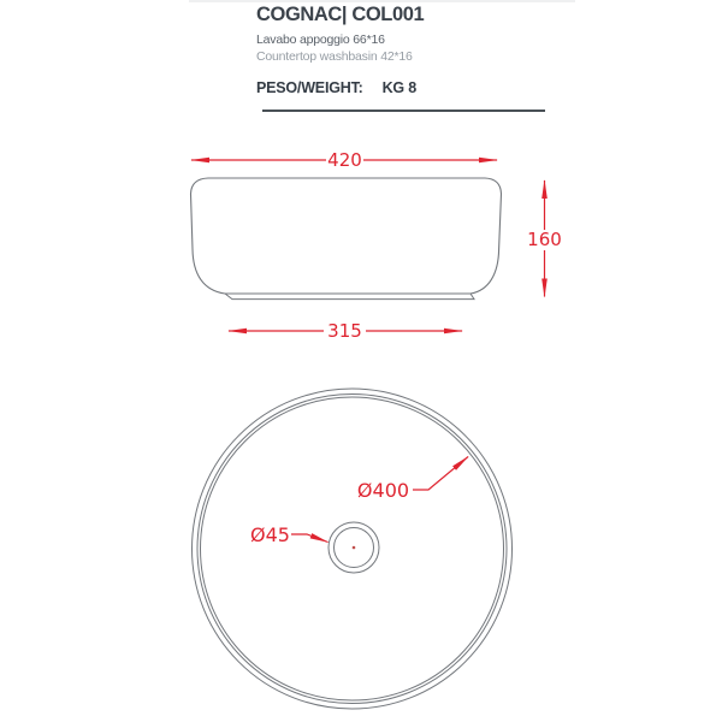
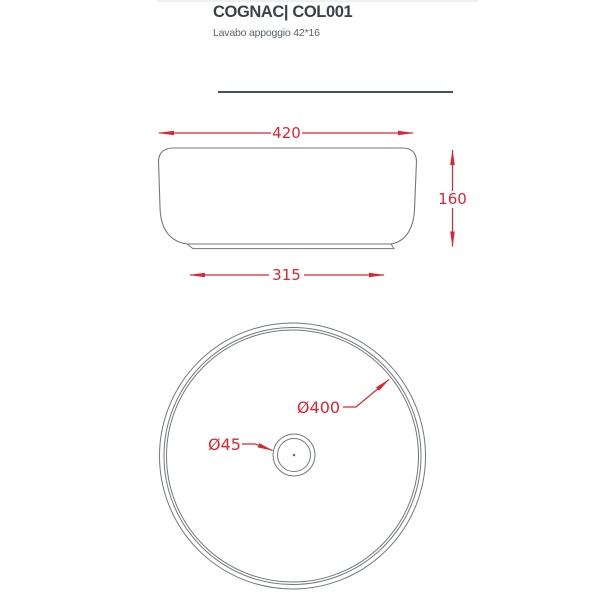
  COGNAC| COL001
- Lavabo appoggio 66*16
+ Lavabo appoggio 42*16
- Countertop washbasin 42*16
- PESO/WEIGHT: KG 8
  420
  160
  315
  Ø400
  Ø45
